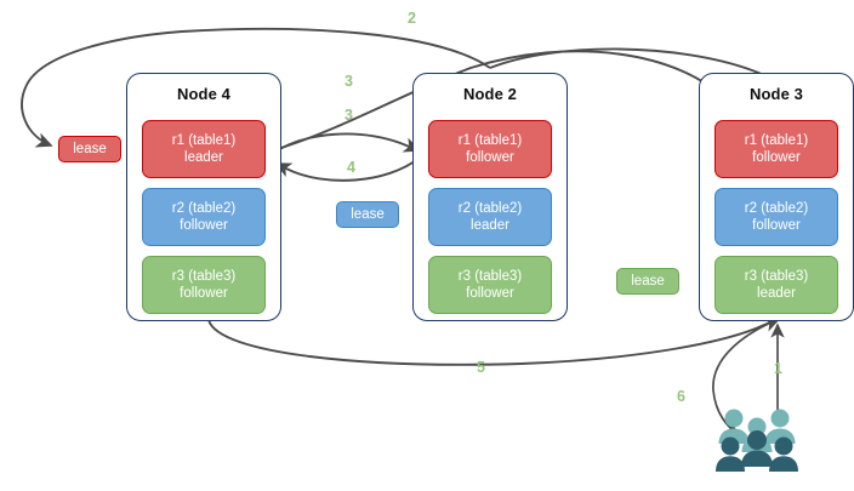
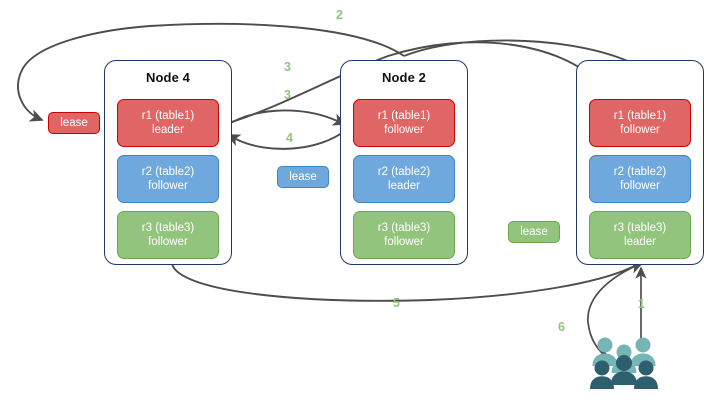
  2
  3
  3
  4
  5
  1
  6
  lease
  lease
  lease
  Node 4
  r1 (table1)
  leader
  r2 (table2)
  follower
  r3 (table3)
  follower
  Node 2
  r1 (table1)
  follower
  r2 (table2)
  leader
  r3 (table3)
  follower
- Node 3
  r1 (table1)
  follower
  r2 (table2)
  follower
  r3 (table3)
  leader
